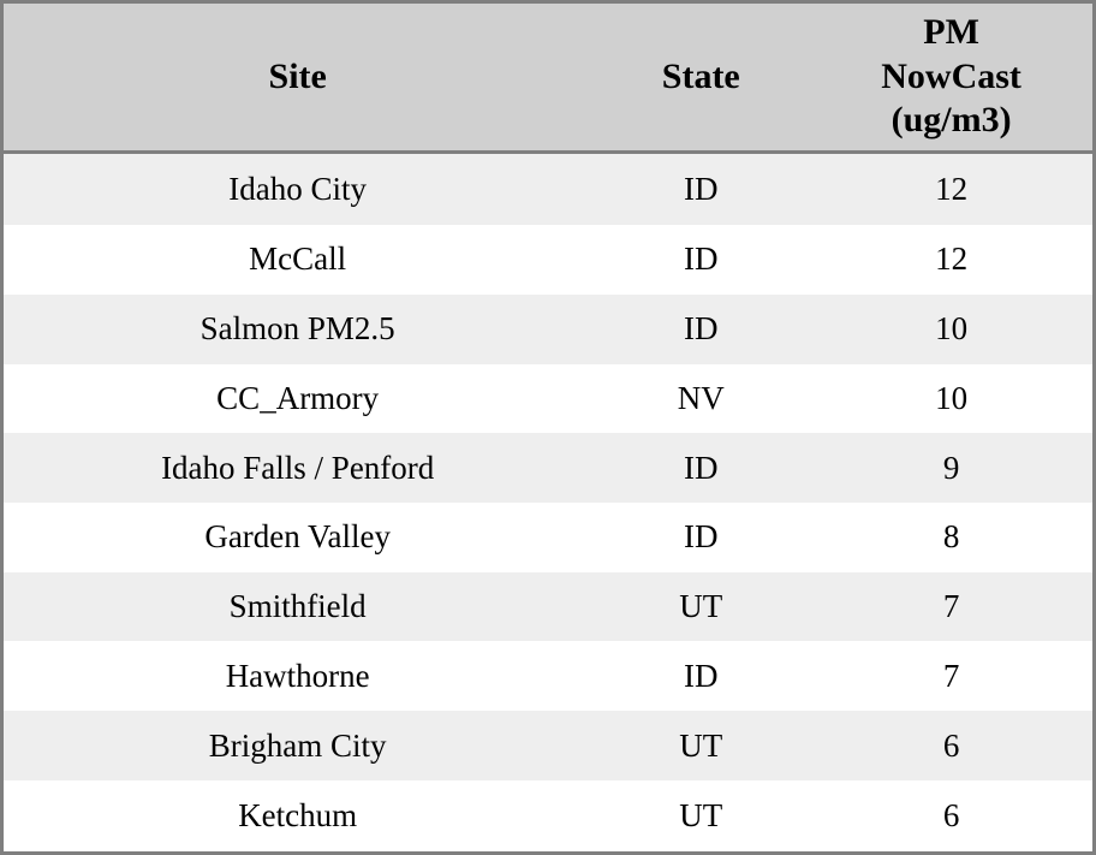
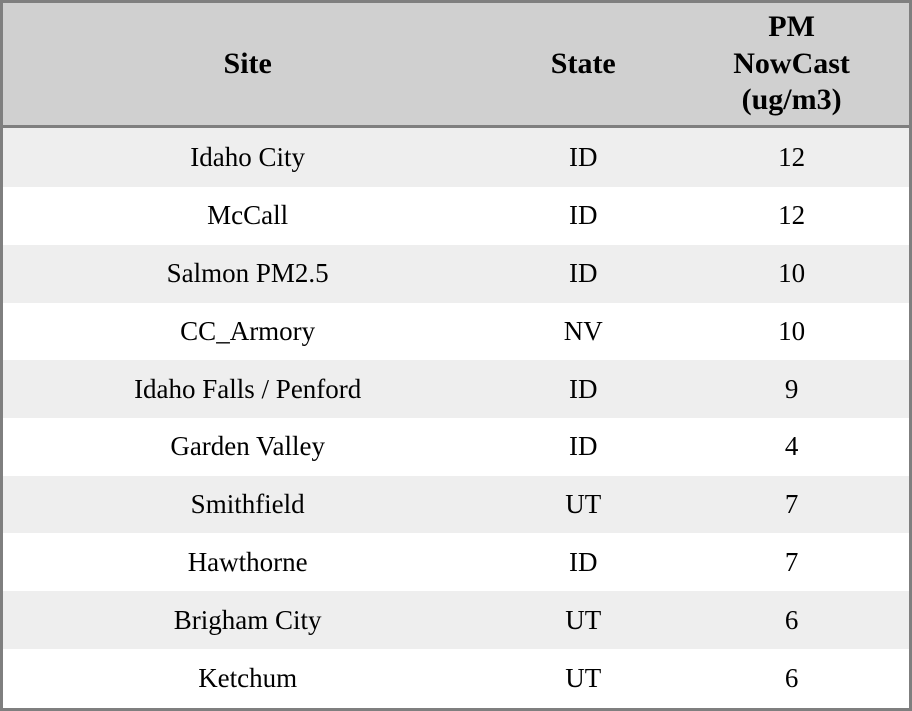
  Site	State	PM NowCast (ug/m3)
  Idaho City	ID	12
  McCall	ID	12
  Salmon PM2.5	ID	10
  CC_Armory	NV	10
  Idaho Falls / Penford	ID	9
- Garden Valley	ID	8
+ Garden Valley	ID	4
  Smithfield	UT	7
  Hawthorne	ID	7
  Brigham City	UT	6
  Ketchum	UT	6
